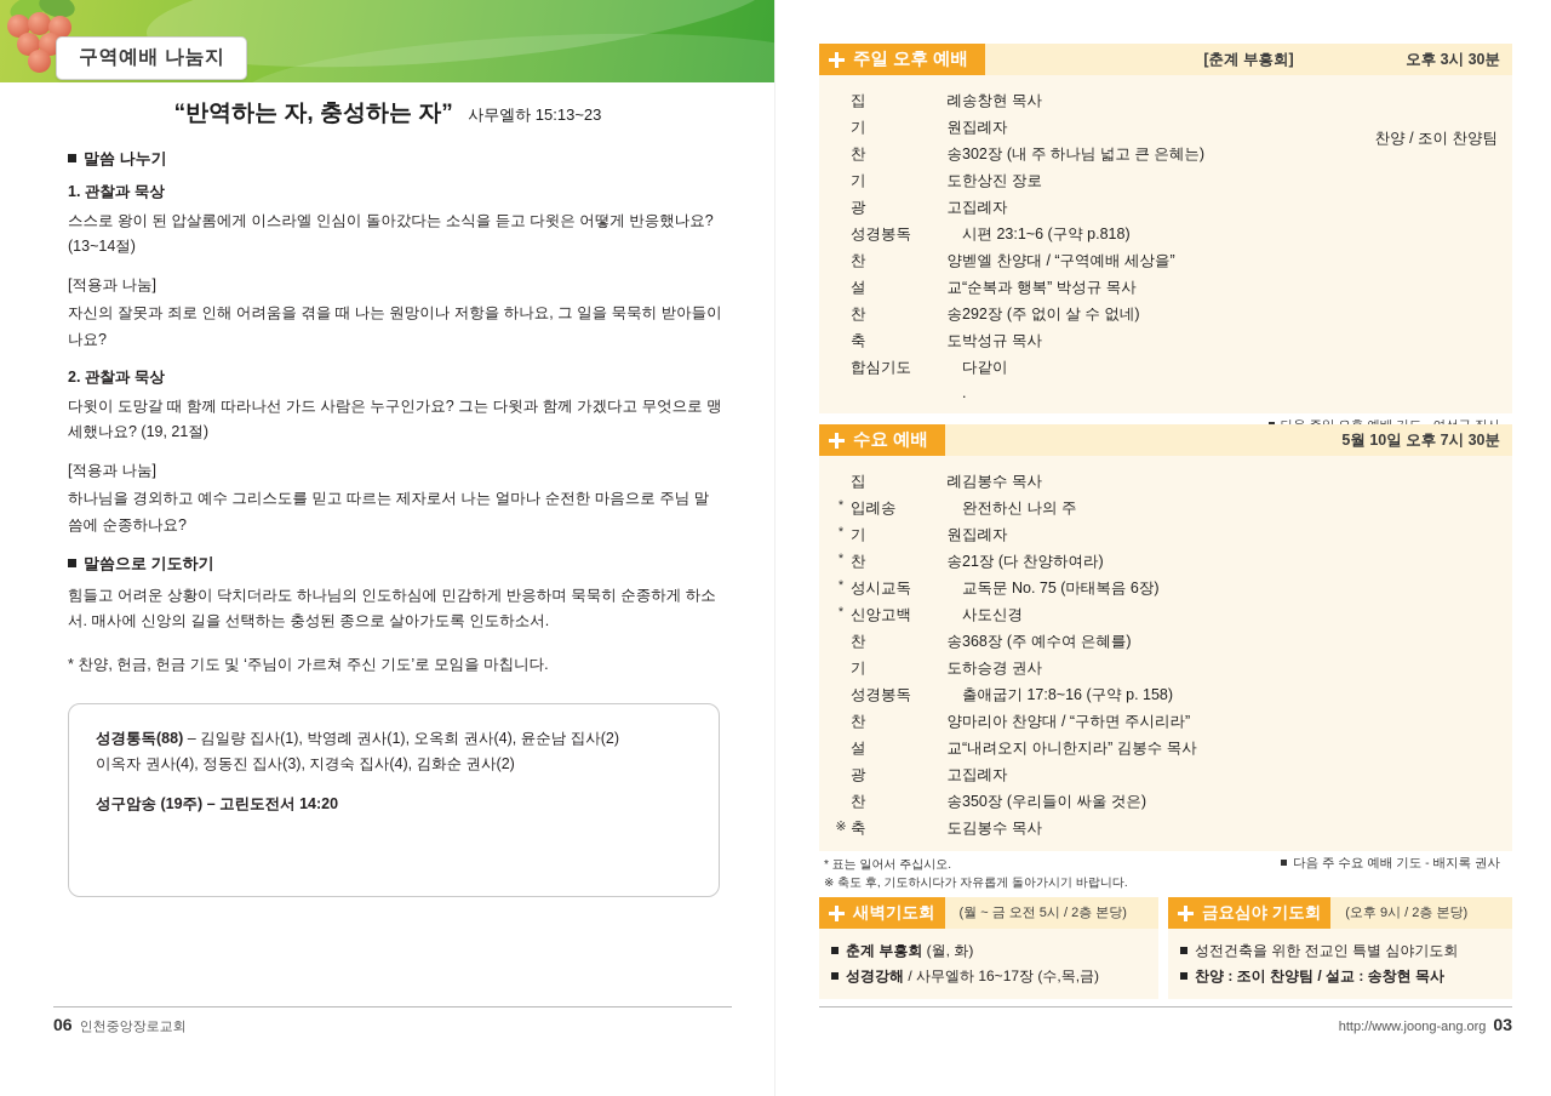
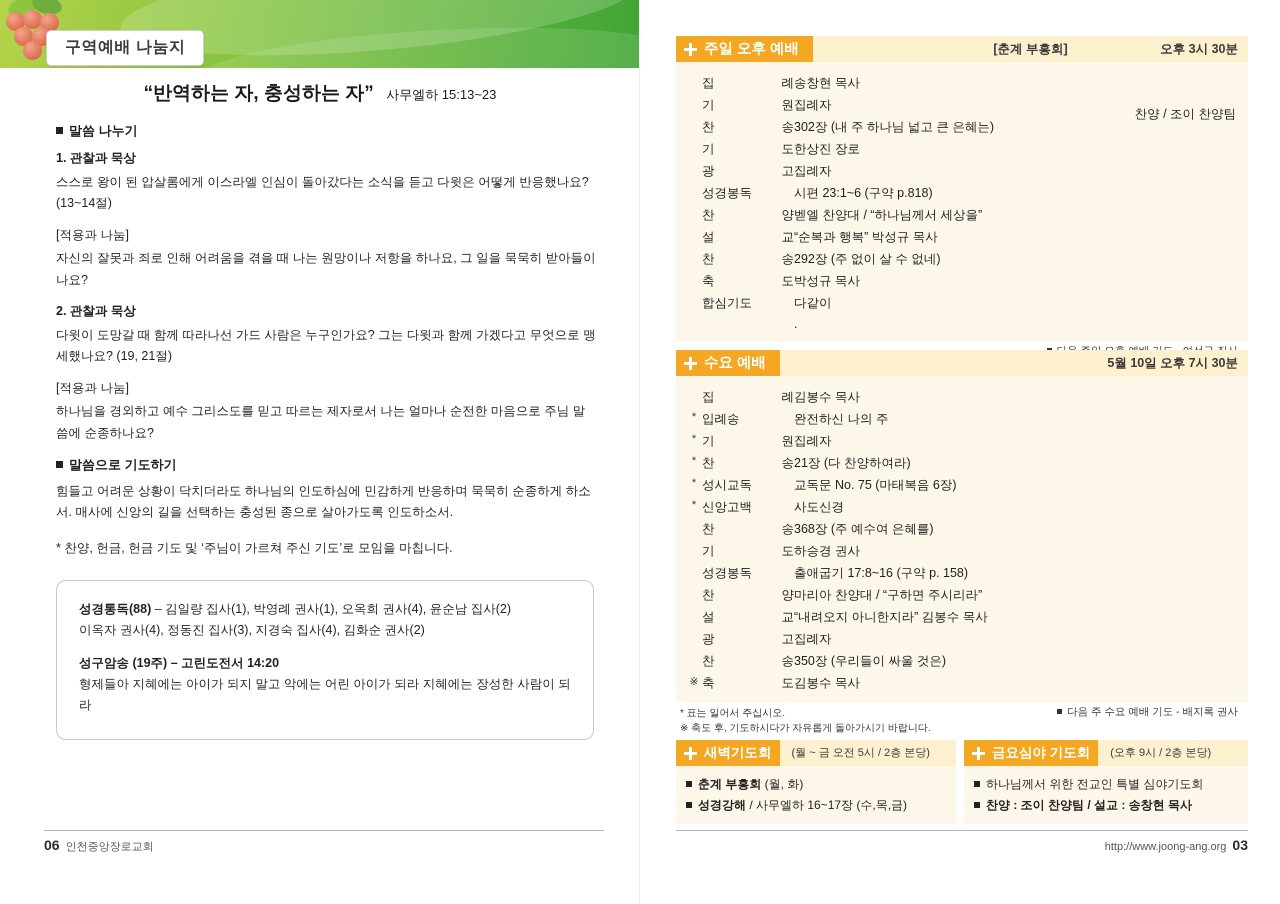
  구역예배 나눔지
  “반역하는 자, 충성하는 자” 사무엘하 15:13~23
  말씀 나누기
  1. 관찰과 묵상
  스스로 왕이 된 압살롬에게 이스라엘 인심이 돌아갔다는 소식을 듣고 다윗은 어떻게 반응했나요? (13~14절)
  [적용과 나눔]
  자신의 잘못과 죄로 인해 어려움을 겪을 때 나는 원망이나 저항을 하나요, 그 일을 묵묵히 받아들이나요?
  2. 관찰과 묵상
  다윗이 도망갈 때 함께 따라나선 가드 사람은 누구인가요? 그는 다윗과 함께 가겠다고 무엇으로 맹세했나요? (19, 21절)
  [적용과 나눔]
  하나님을 경외하고 예수 그리스도를 믿고 따르는 제자로서 나는 얼마나 순전한 마음으로 주님 말씀에 순종하나요?
  말씀으로 기도하기
  힘들고 어려운 상황이 닥치더라도 하나님의 인도하심에 민감하게 반응하며 묵묵히 순종하게 하소서. 매사에 신앙의 길을 선택하는 충성된 종으로 살아가도록 인도하소서.
  * 찬양, 헌금, 헌금 기도 및 ‘주님이 가르쳐 주신 기도’로 모임을 마칩니다.
  성경통독(88) – 김일량 집사(1), 박영례 권사(1), 오옥희 권사(4), 윤순남 집사(2)
  이옥자 권사(4), 정동진 집사(3), 지경숙 집사(4), 김화순 권사(2)
  성구암송 (19주) – 고린도전서 14:20
+ 형제들아 지혜에는 아이가 되지 말고 악에는 어린 아이가 되라 지혜에는 장성한 사람이 되라
  06 인천중앙장로교회
  주일 오후 예배
  [춘계 부흥회]
  오후 3시 30분
  찬양 / 조이 찬양팀
  	집 례	송창현 목사
  	기 원	집례자
  	찬 송	302장 (내 주 하나님 넓고 큰 은혜는)
  	기 도	한상진 장로
  	광 고	집례자
  	성경봉독	시편 23:1~6 (구약 p.818)
- 	찬 양	벧엘 찬양대 / “구역예배 세상을”
+ 	찬 양	벧엘 찬양대 / “하나님께서 세상을”
  	설 교	“순복과 행복” 박성규 목사
  	찬 송	292장 (주 없이 살 수 없네)
  	축 도	박성규 목사
  	합심기도	다같이
  		.
  수요 예배
  5월 10일 오후 7시 30분
  	집 례	김봉수 목사
  *	입례송	완전하신 나의 주
  *	기 원	집례자
  *	찬 송	21장 (다 찬양하여라)
  *	성시교독	교독문 No. 75 (마태복음 6장)
  *	신앙고백	사도신경
  	찬 송	368장 (주 예수여 은혜를)
  	기 도	하승경 권사
  	성경봉독	출애굽기 17:8~16 (구약 p. 158)
  	찬 양	마리아 찬양대 / “구하면 주시리라”
  	설 교	“내려오지 아니한지라” 김봉수 목사
  	광 고	집례자
  	찬 송	350장 (우리들이 싸울 것은)
  ※	축 도	김봉수 목사
  * 표는 일어서 주십시오.
  ※ 축도 후, 기도하시다가 자유롭게 돌아가시기 바랍니다.
  다음 주 수요 예배 기도 - 배지록 권사
  새벽기도회
  (월 ~ 금 오전 5시 / 2층 본당)
  춘계 부흥회 (월, 화)
  성경강해 / 사무엘하 16~17장 (수,목,금)
  금요심야 기도회
  (오후 9시 / 2층 본당)
- 성전건축을 위한 전교인 특별 심야기도회
+ 하나님께서 위한 전교인 특별 심야기도회
  찬양 : 조이 찬양팀 / 설교 : 송창현 목사
  http://www.joong-ang.org 03
